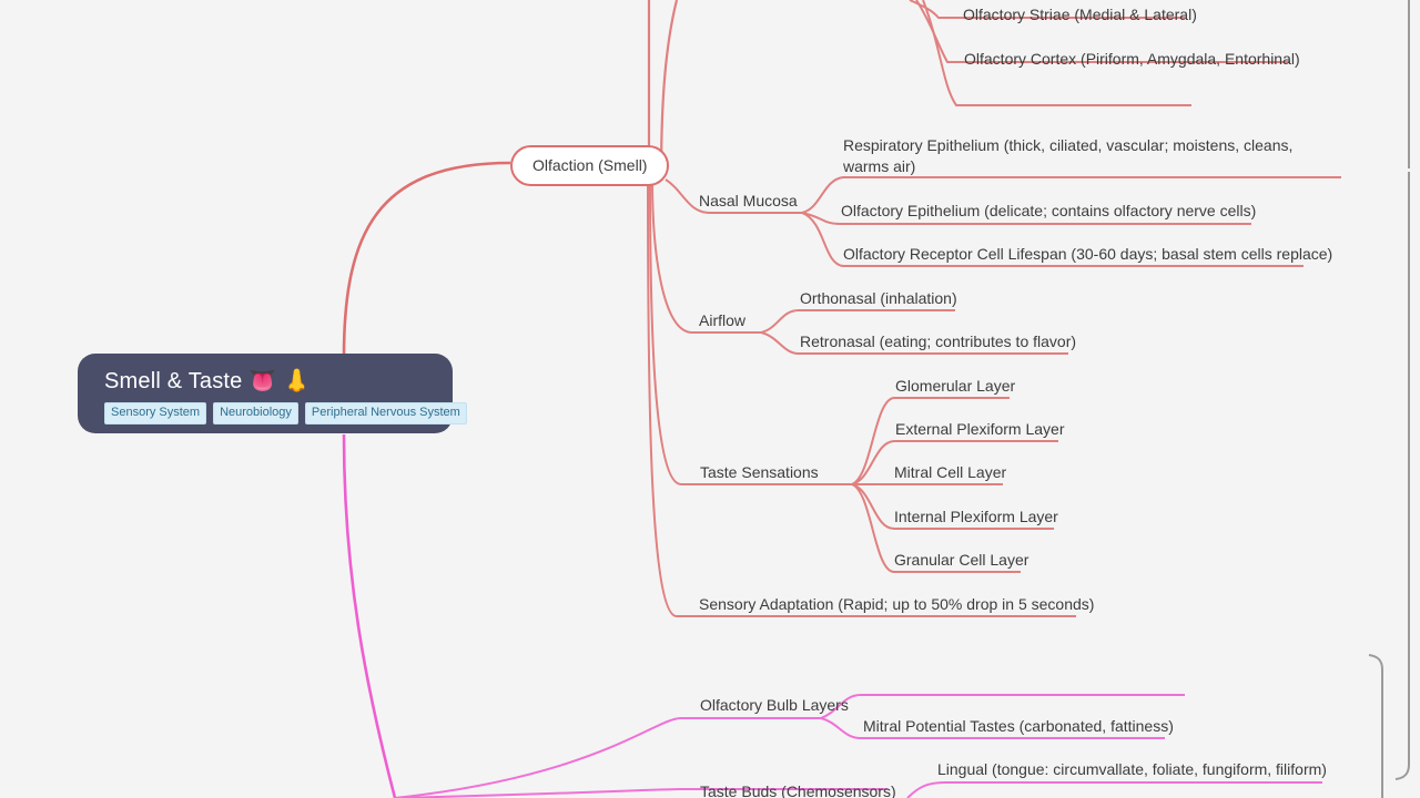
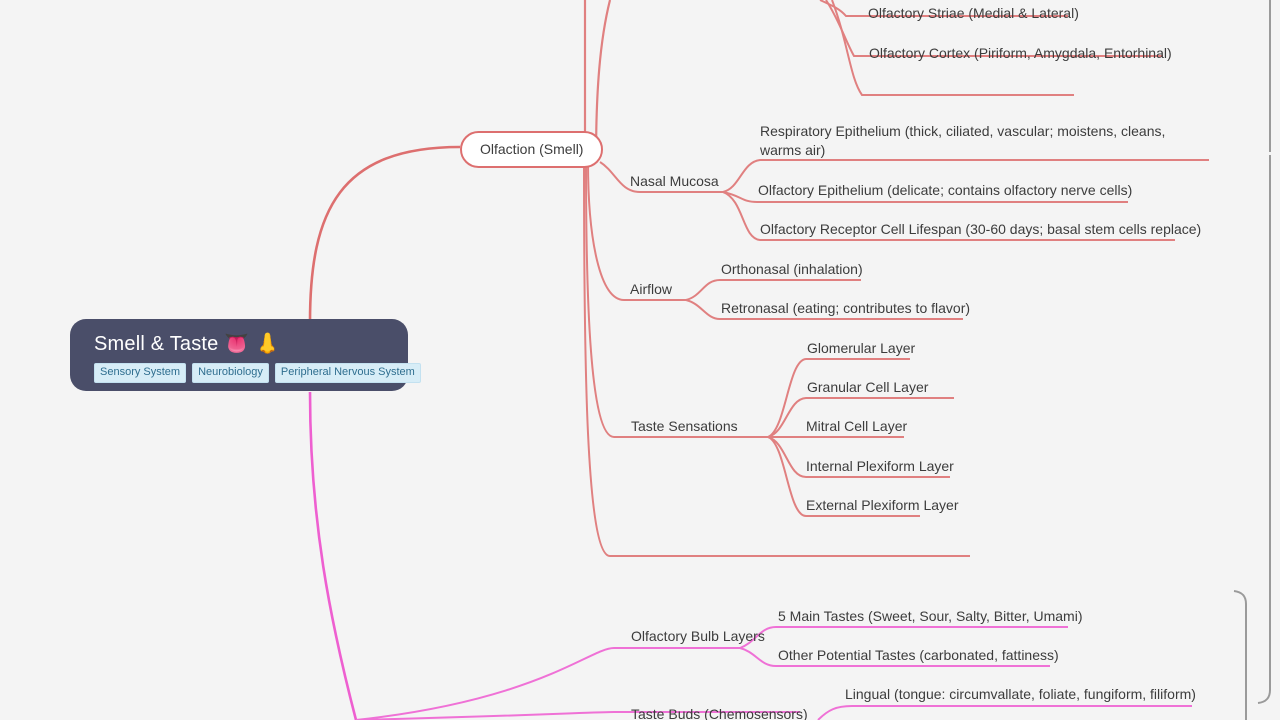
  Smell & Taste 👅 👃
  Sensory System
  Neurobiology
  Peripheral Nervous System
  Olfaction (Smell)
  Olfactory Striae (Medial & Lateral)
  Olfactory Cortex (Piriform, Amygdala, Entorhinal)
  Nasal Mucosa
  Respiratory Epithelium (thick, ciliated, vascular; moistens, cleans, warms air)
  Olfactory Epithelium (delicate; contains olfactory nerve cells)
  Olfactory Receptor Cell Lifespan (30-60 days; basal stem cells replace)
  Airflow
  Orthonasal (inhalation)
  Retronasal (eating; contributes to flavor)
  Taste Sensations
  Glomerular Layer
- External Plexiform Layer
+ Granular Cell Layer
  Mitral Cell Layer
  Internal Plexiform Layer
- Granular Cell Layer
+ External Plexiform Layer
- Sensory Adaptation (Rapid; up to 50% drop in 5 seconds)
  Olfactory Bulb Layers
+ 5 Main Tastes (Sweet, Sour, Salty, Bitter, Umami)
- Mitral Potential Tastes (carbonated, fattiness)
+ Other Potential Tastes (carbonated, fattiness)
  Taste Buds (Chemosensors)
  Lingual (tongue: circumvallate, foliate, fungiform, filiform)
